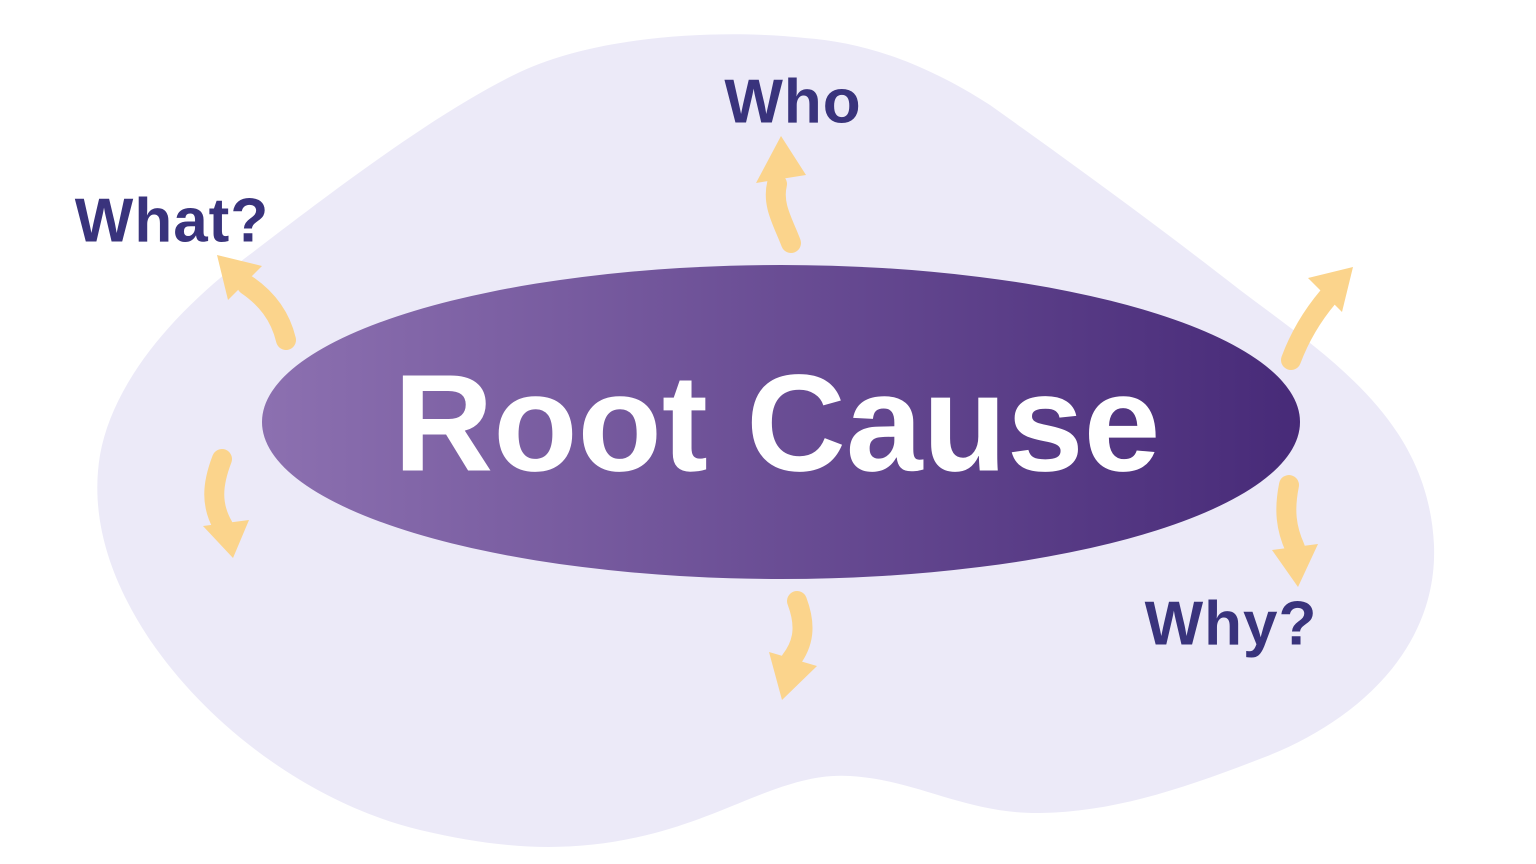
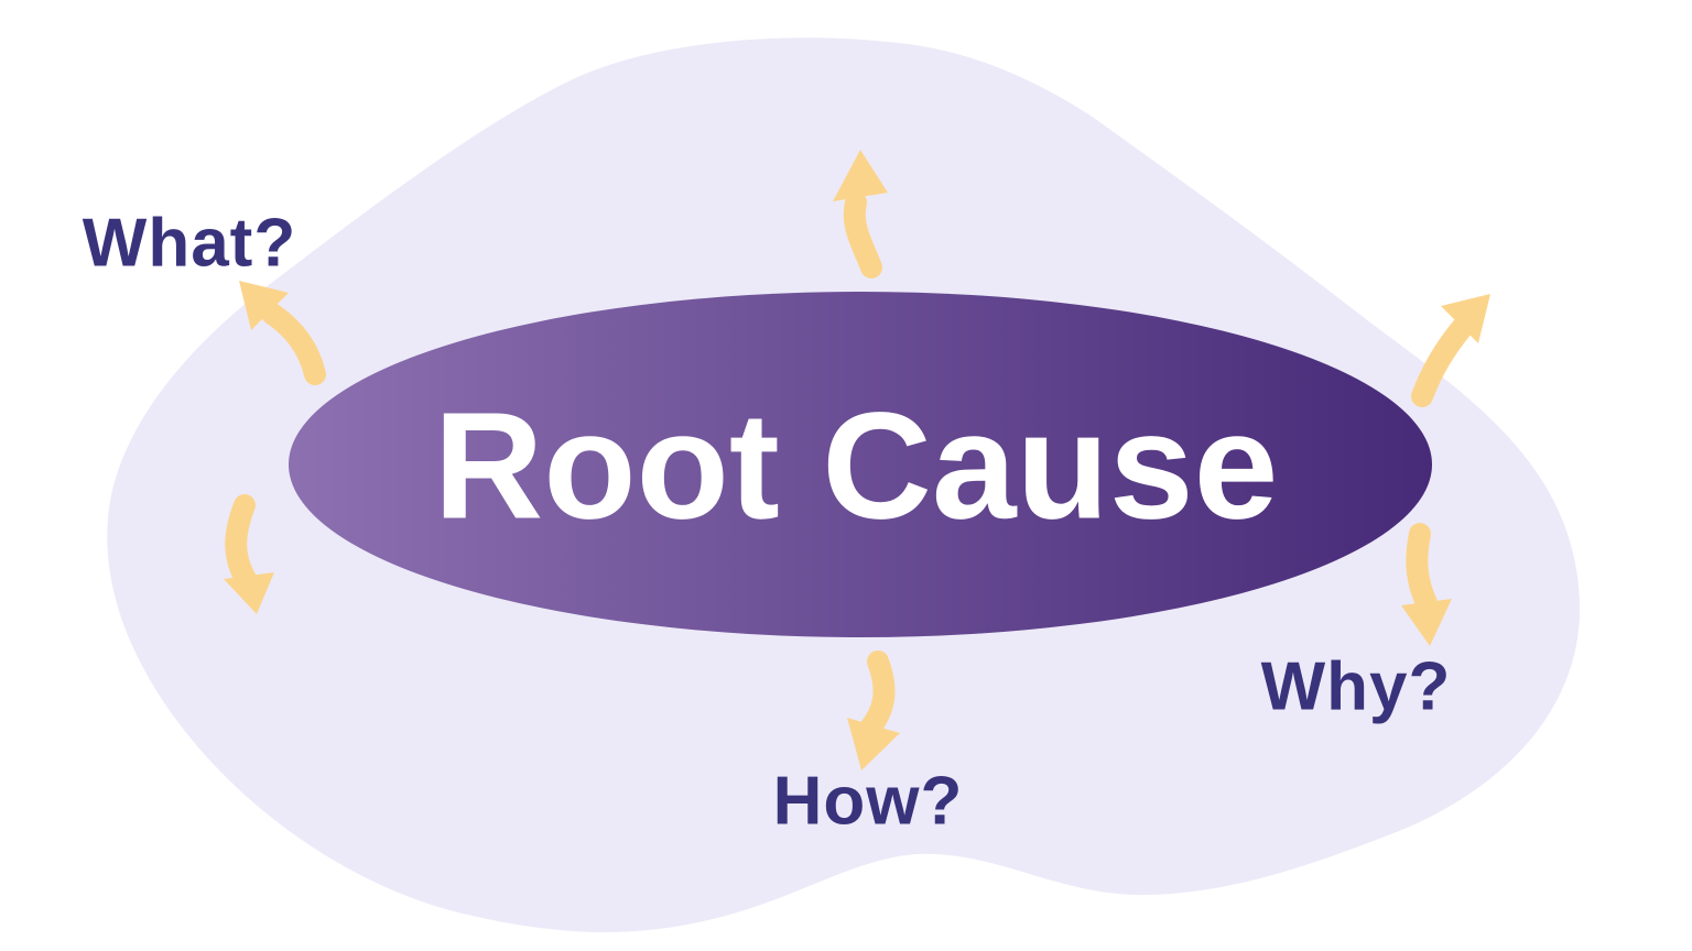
  Root Cause
- Who
  What?
+ How?
  Why?
